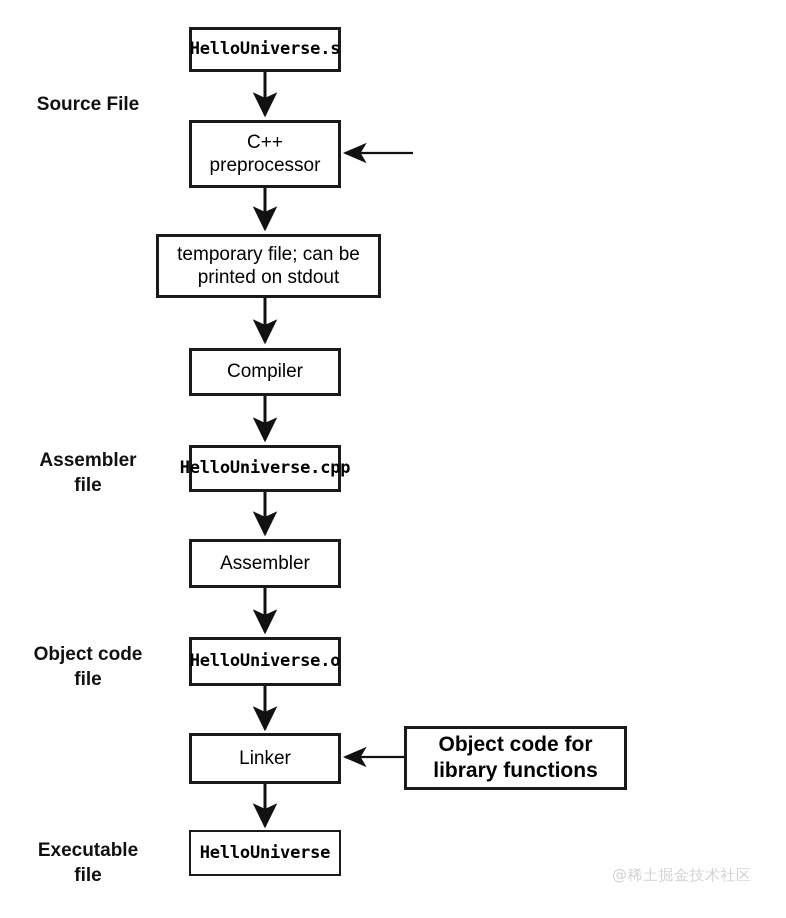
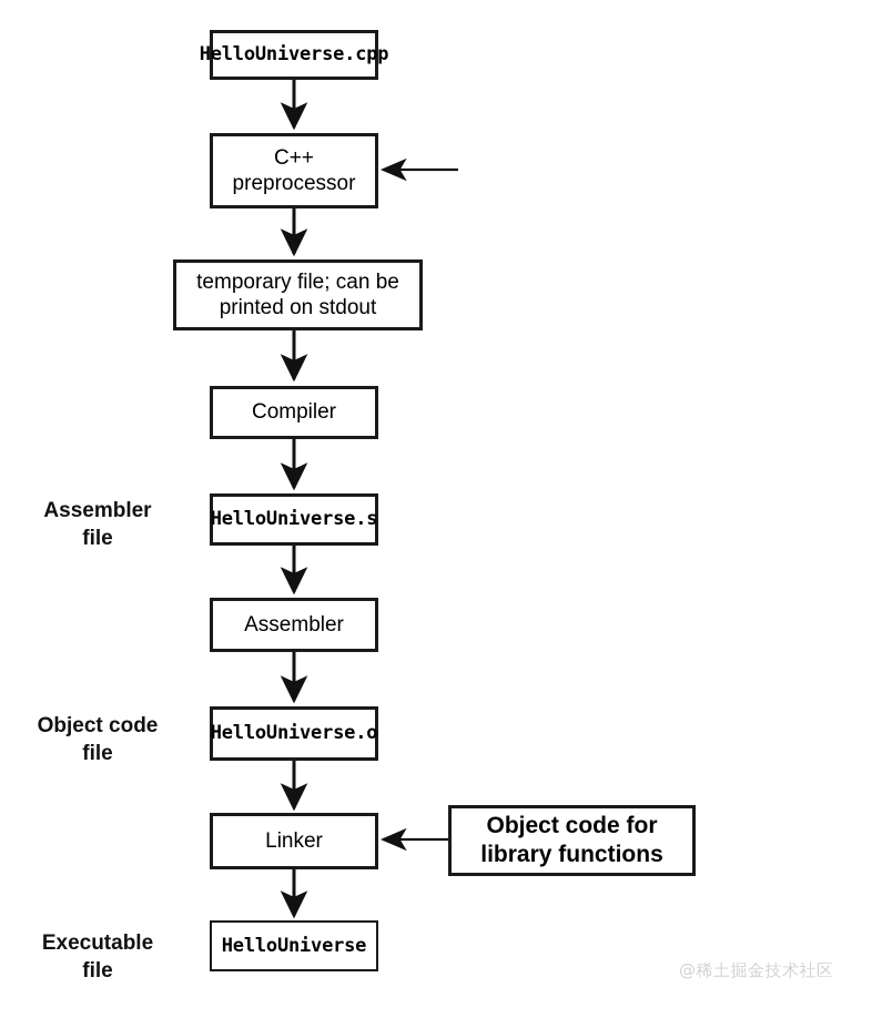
- Source File
  Assembler
  file
  Object code
  file
  Executable
  file
- HelloUniverse.s
+ HelloUniverse.cpp
  C++
  preprocessor
  temporary file; can be
  printed on stdout
  Compiler
- HelloUniverse.cpp
+ HelloUniverse.s
  Assembler
  HelloUniverse.o
  Linker
  Object code for
  library functions
  HelloUniverse
  @稀土掘金技术社区
